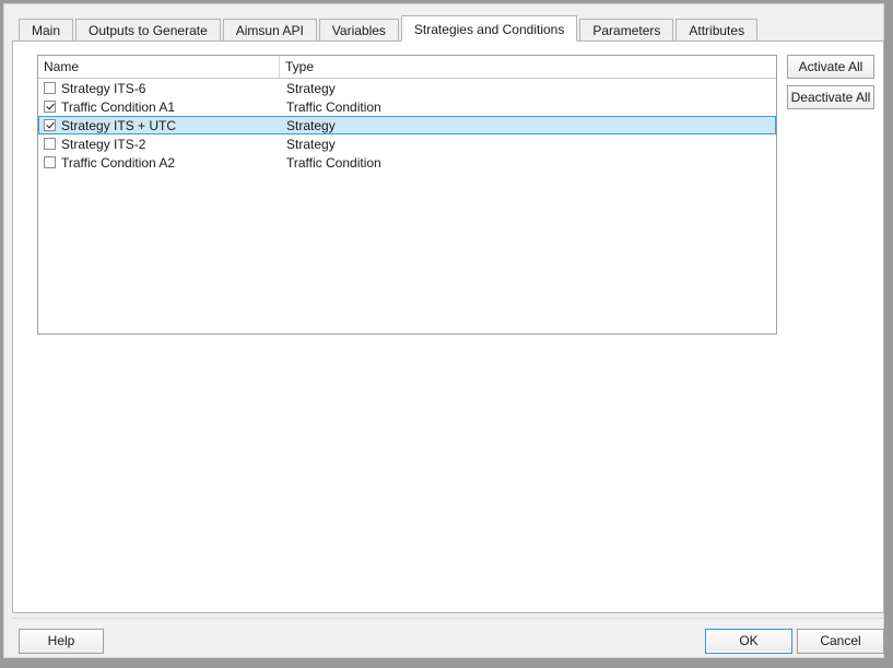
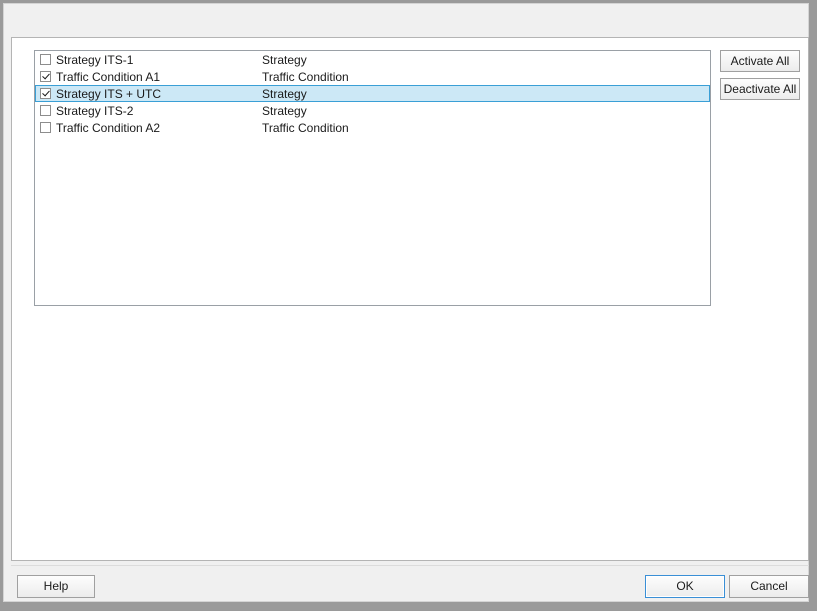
- Main
- Outputs to Generate
- Aimsun API
- Variables
- Strategies and Conditions
- Parameters
- Attributes
- Name
- Type
- Strategy ITS-6
+ Strategy ITS-1
  Strategy
  Traffic Condition A1
  Traffic Condition
  Strategy ITS + UTC
  Strategy
  Strategy ITS-2
  Strategy
  Traffic Condition A2
  Traffic Condition
  Activate All
  Deactivate All
  Help
  OK
  Cancel
